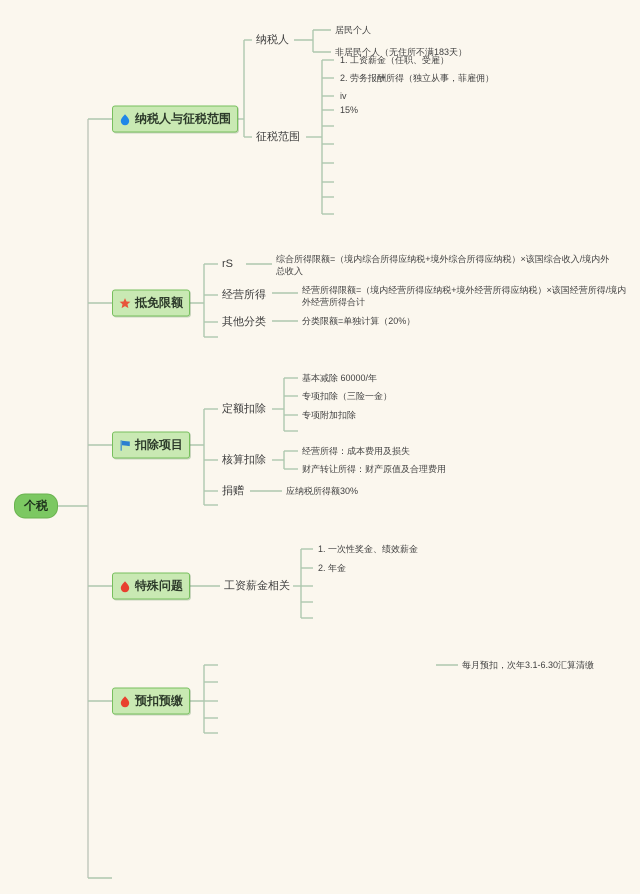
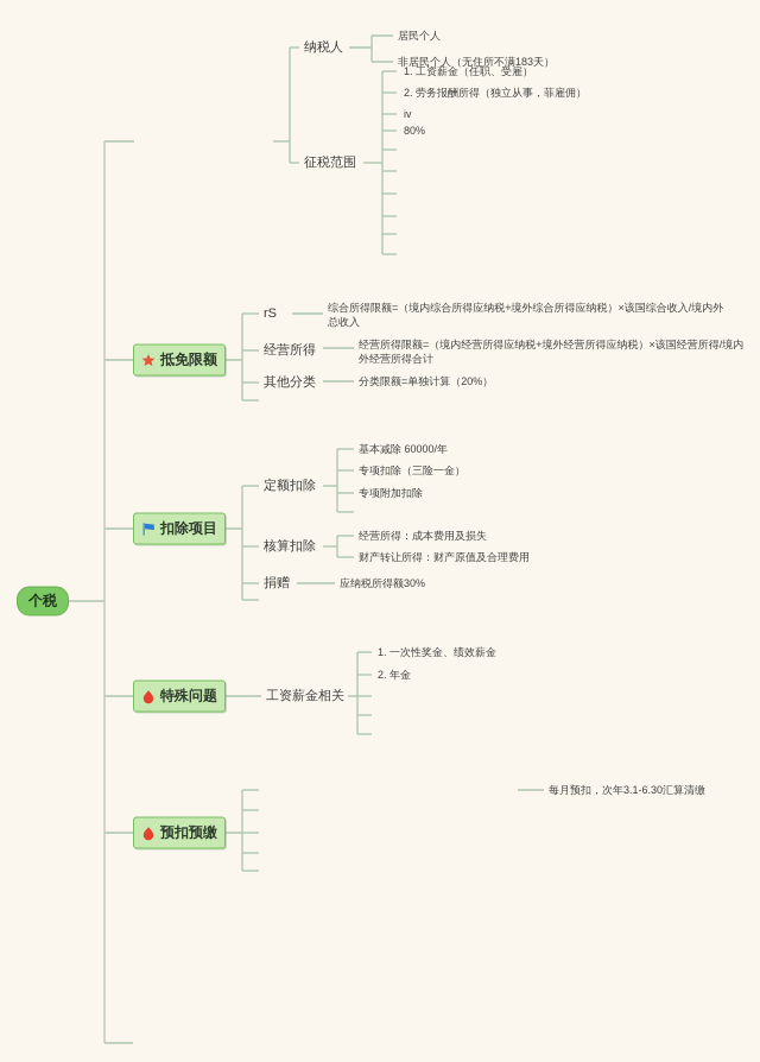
  个税
- 纳税人与征税范围
  抵免限额
  扣除项目
  特殊问题
  预扣预缴
  纳税人
  居民个人
  非居民个人（无住所不满183天）
  征税范围
  1. 工资薪金（任职、受雇）
  2. 劳务报酬所得（独立从事，菲雇佣）
  iv
- 15%
+ 80%
  rS
  综合所得限额=（境内综合所得应纳税+境外综合所得应纳税）×该国综合收入/境内外总收入
  经营所得
  经营所得限额=（境内经营所得应纳税+境外经营所得应纳税）×该国经营所得/境内外经营所得合计
  其他分类
  分类限额=单独计算（20%）
  定额扣除
  基本减除 60000/年
  专项扣除（三险一金）
  专项附加扣除
  核算扣除
  经营所得：成本费用及损失
  财产转让所得：财产原值及合理费用
  捐赠
  应纳税所得额30%
  工资薪金相关
  1. 一次性奖金、绩效薪金
  2. 年金
  每月预扣，次年3.1-6.30汇算清缴
